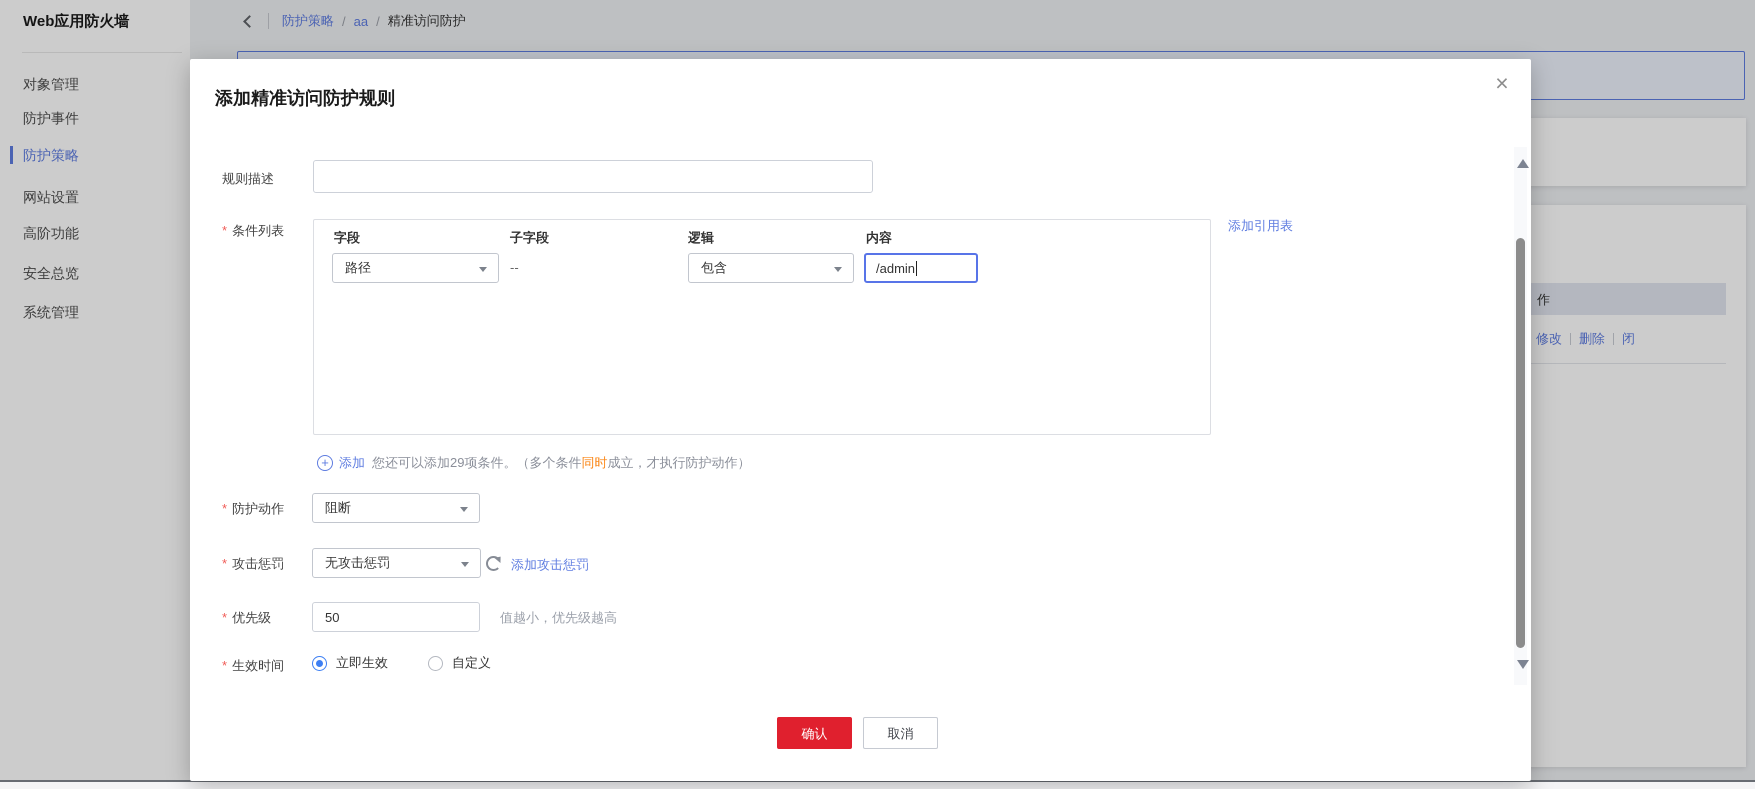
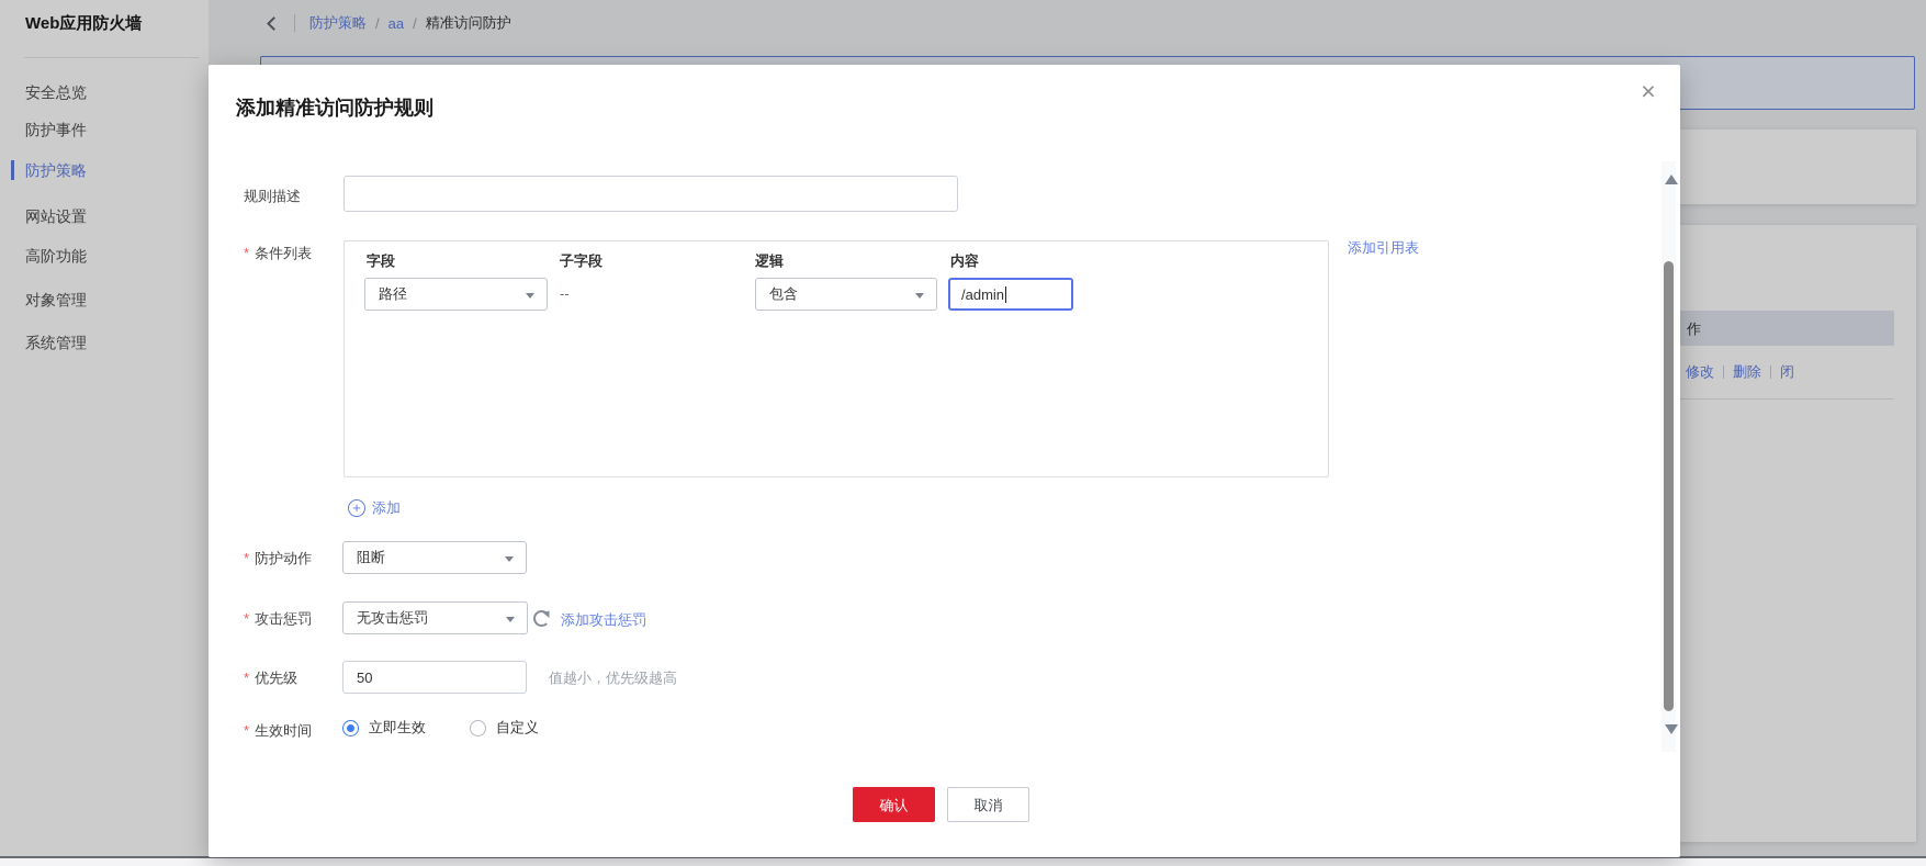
  Web应用防火墙
- 对象管理
+ 安全总览
  防护事件
  防护策略
  网站设置
  高阶功能
- 安全总览
+ 对象管理
  系统管理
  防护策略
  /
  aa
  /
  精准访问防护
  作
  修改
  删除
  闭
  添加精准访问防护规则
  ×
  规则描述
  * 条件列表
  字段
  子字段
  逻辑
  内容
  路径
  --
  包含
  /admin
  添加引用表
  +
  添加
- 您还可以添加29项条件。（多个条件同时成立，才执行防护动作）
  * 防护动作
  阻断
  * 攻击惩罚
  无攻击惩罚
  添加攻击惩罚
  * 优先级
  50
  值越小，优先级越高
  * 生效时间
  立即生效
  自定义
  确认
  取消
